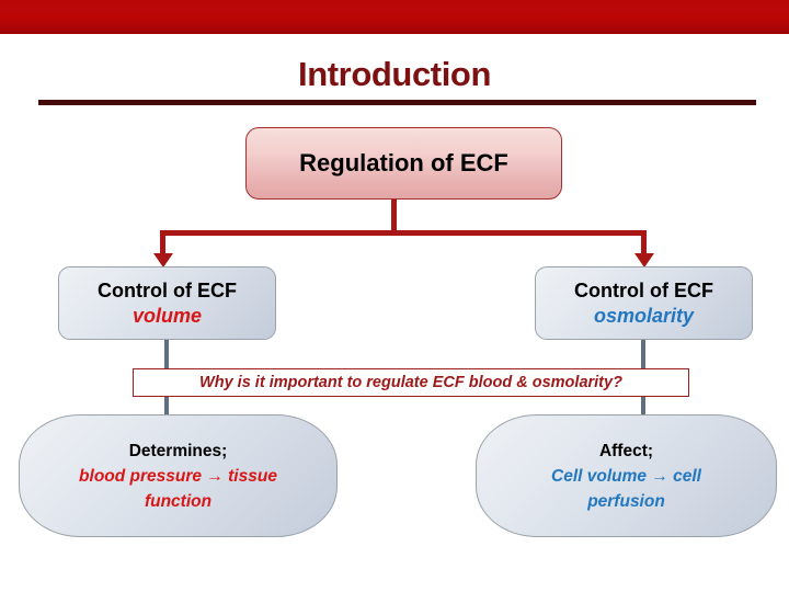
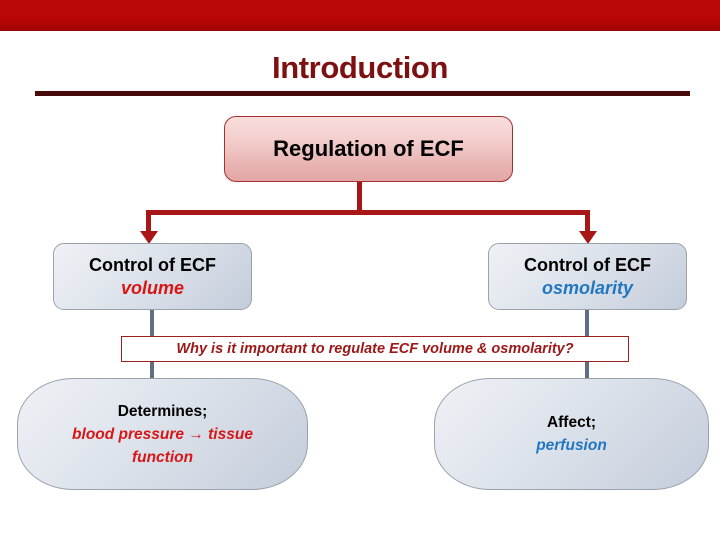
  Introduction
  Regulation of ECF
  Control of ECF
  volume
  Control of ECF
  osmolarity
- Why is it important to regulate ECF blood & osmolarity?
+ Why is it important to regulate ECF volume & osmolarity?
  Determines;
  blood pressure → tissue
  function
  Affect;
- Cell volume → cell
  perfusion
